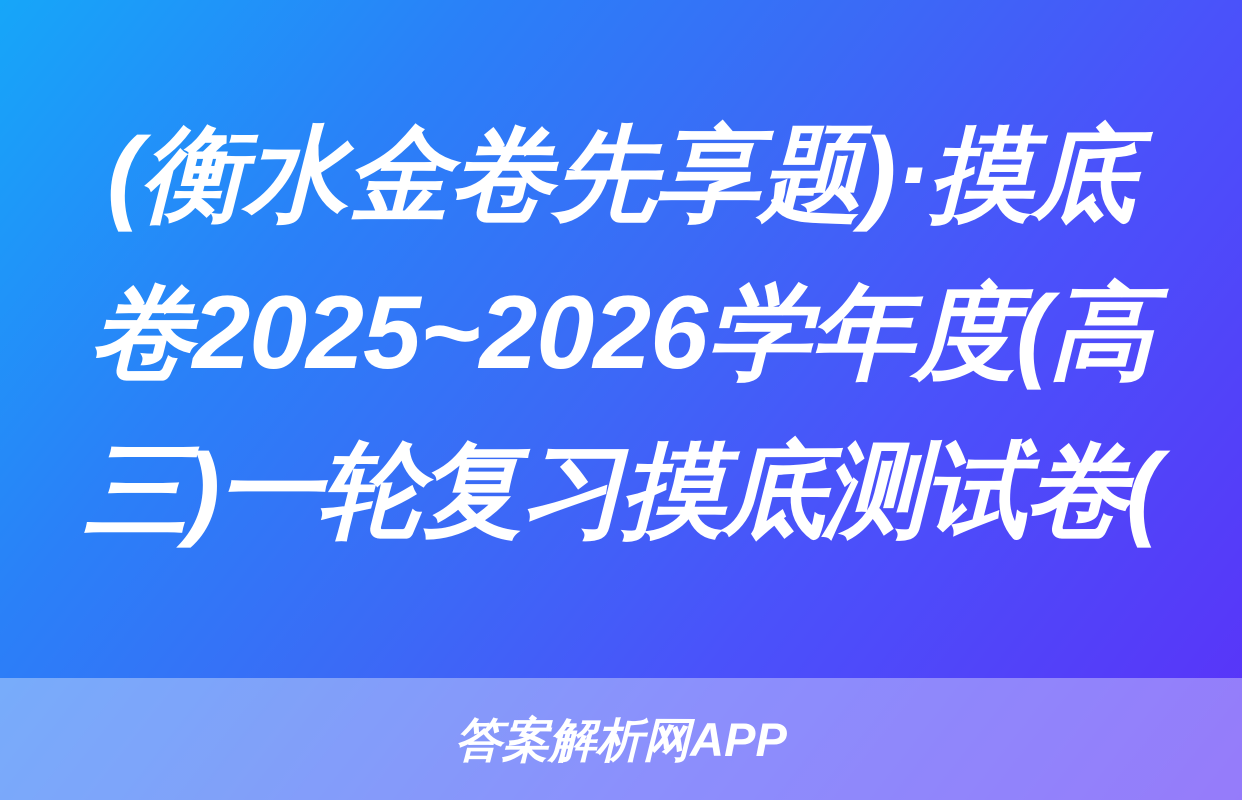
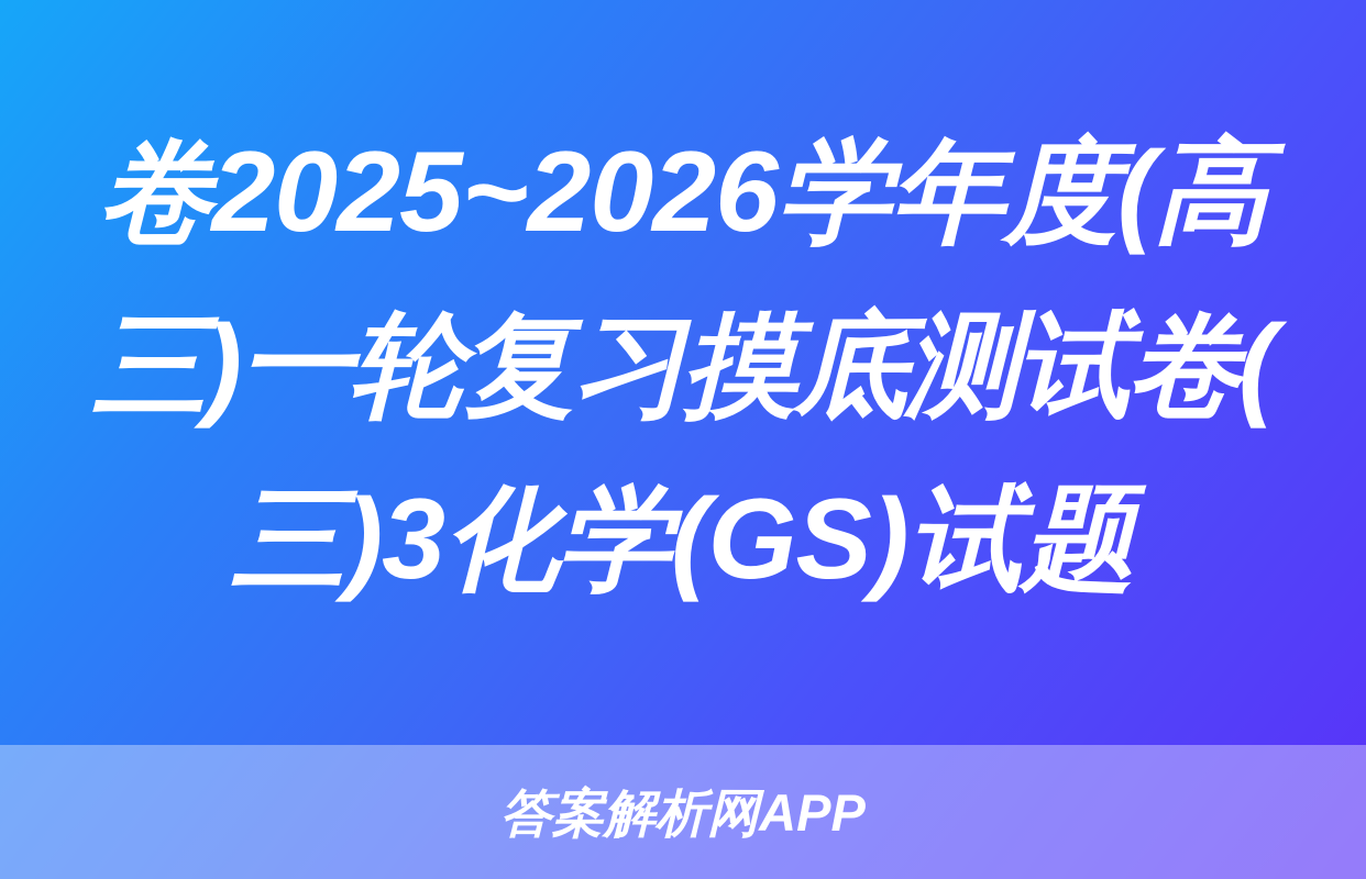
- (衡水金卷先享题)·摸底
  卷2025~2026学年度(高
  三)一轮复习摸底测试卷(
+ 三)3化学(GS)试题
  答案解析网APP
